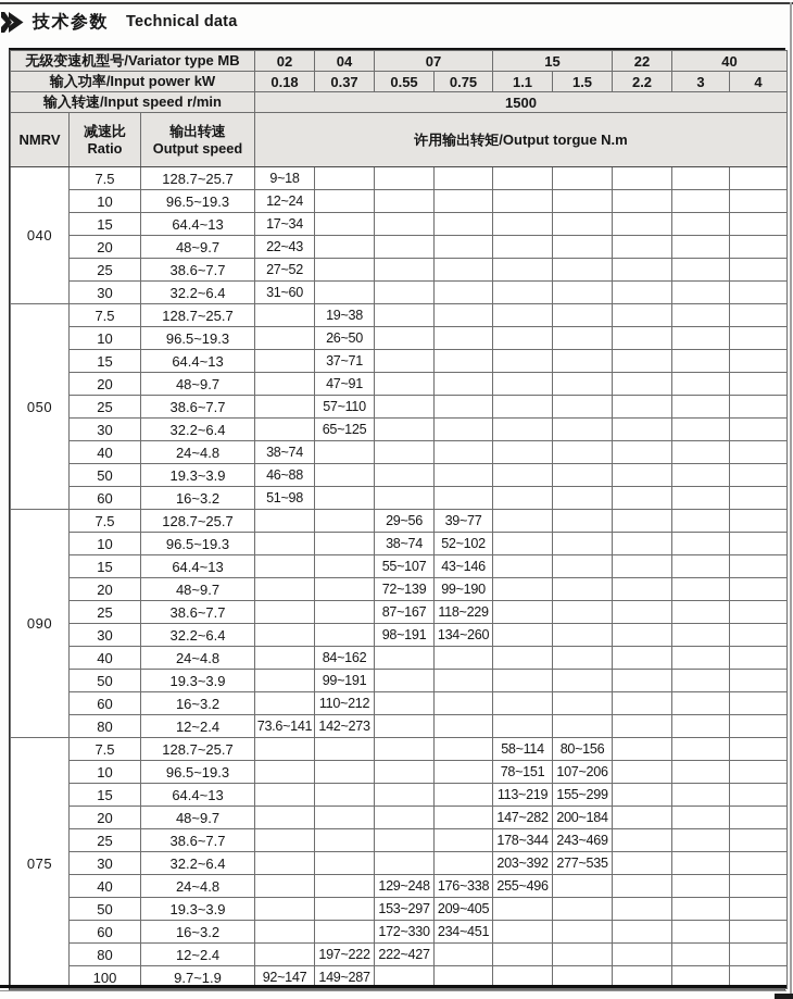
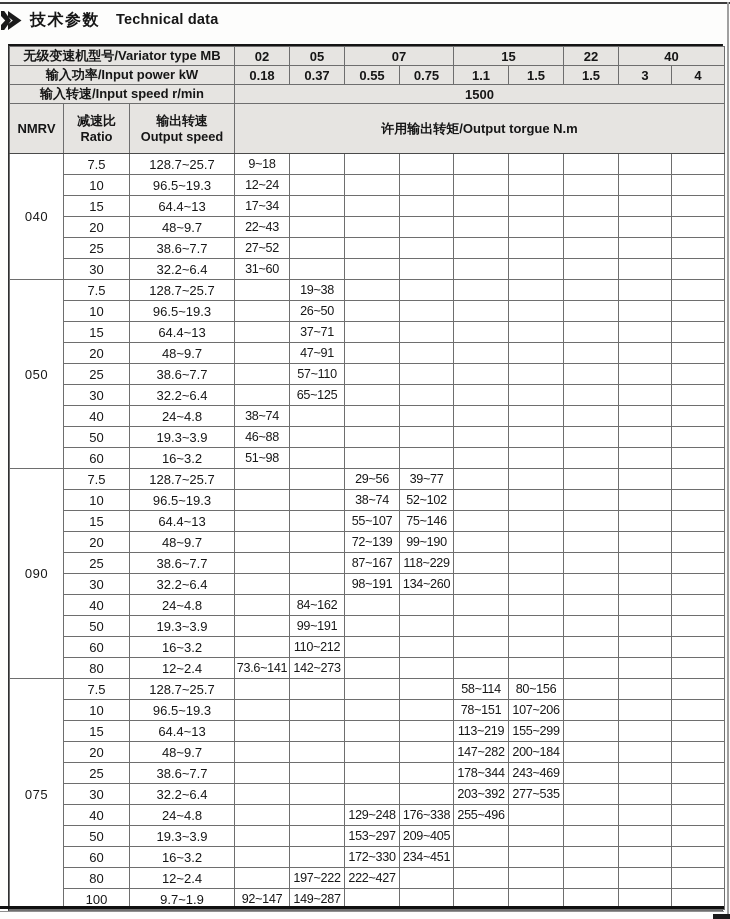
  技术参数
  Technical data
- 无级变速机型号/Variator type MB	02	04	07	15	22	40
+ 无级变速机型号/Variator type MB	02	05	07	15	22	40
- 输入功率/Input power kW	0.18	0.37	0.55	0.75	1.1	1.5	2.2	3	4
+ 输入功率/Input power kW	0.18	0.37	0.55	0.75	1.1	1.5	1.5	3	4
  输入转速/Input speed r/min	1500
  NMRV	减速比 Ratio	输出转速 Output speed	许用输出转矩/Output torgue N.m
  040	7.5	128.7~25.7	9~18
  10	96.5~19.3	12~24
  15	64.4~13	17~34
  20	48~9.7	22~43
  25	38.6~7.7	27~52
  30	32.2~6.4	31~60
  050	7.5	128.7~25.7		19~38
  10	96.5~19.3		26~50
  15	64.4~13		37~71
  20	48~9.7		47~91
  25	38.6~7.7		57~110
  30	32.2~6.4		65~125
  40	24~4.8	38~74
  50	19.3~3.9	46~88
  60	16~3.2	51~98
  090	7.5	128.7~25.7			29~56	39~77
  10	96.5~19.3			38~74	52~102
- 15	64.4~13			55~107	43~146
+ 15	64.4~13			55~107	75~146
  20	48~9.7			72~139	99~190
  25	38.6~7.7			87~167	118~229
  30	32.2~6.4			98~191	134~260
  40	24~4.8		84~162
  50	19.3~3.9		99~191
  60	16~3.2		110~212
  80	12~2.4	73.6~141	142~273
  075	7.5	128.7~25.7					58~114	80~156
  10	96.5~19.3					78~151	107~206
  15	64.4~13					113~219	155~299
  20	48~9.7					147~282	200~184
  25	38.6~7.7					178~344	243~469
  30	32.2~6.4					203~392	277~535
  40	24~4.8			129~248	176~338	255~496
  50	19.3~3.9			153~297	209~405
  60	16~3.2			172~330	234~451
  80	12~2.4		197~222	222~427
  100	9.7~1.9	92~147	149~287
